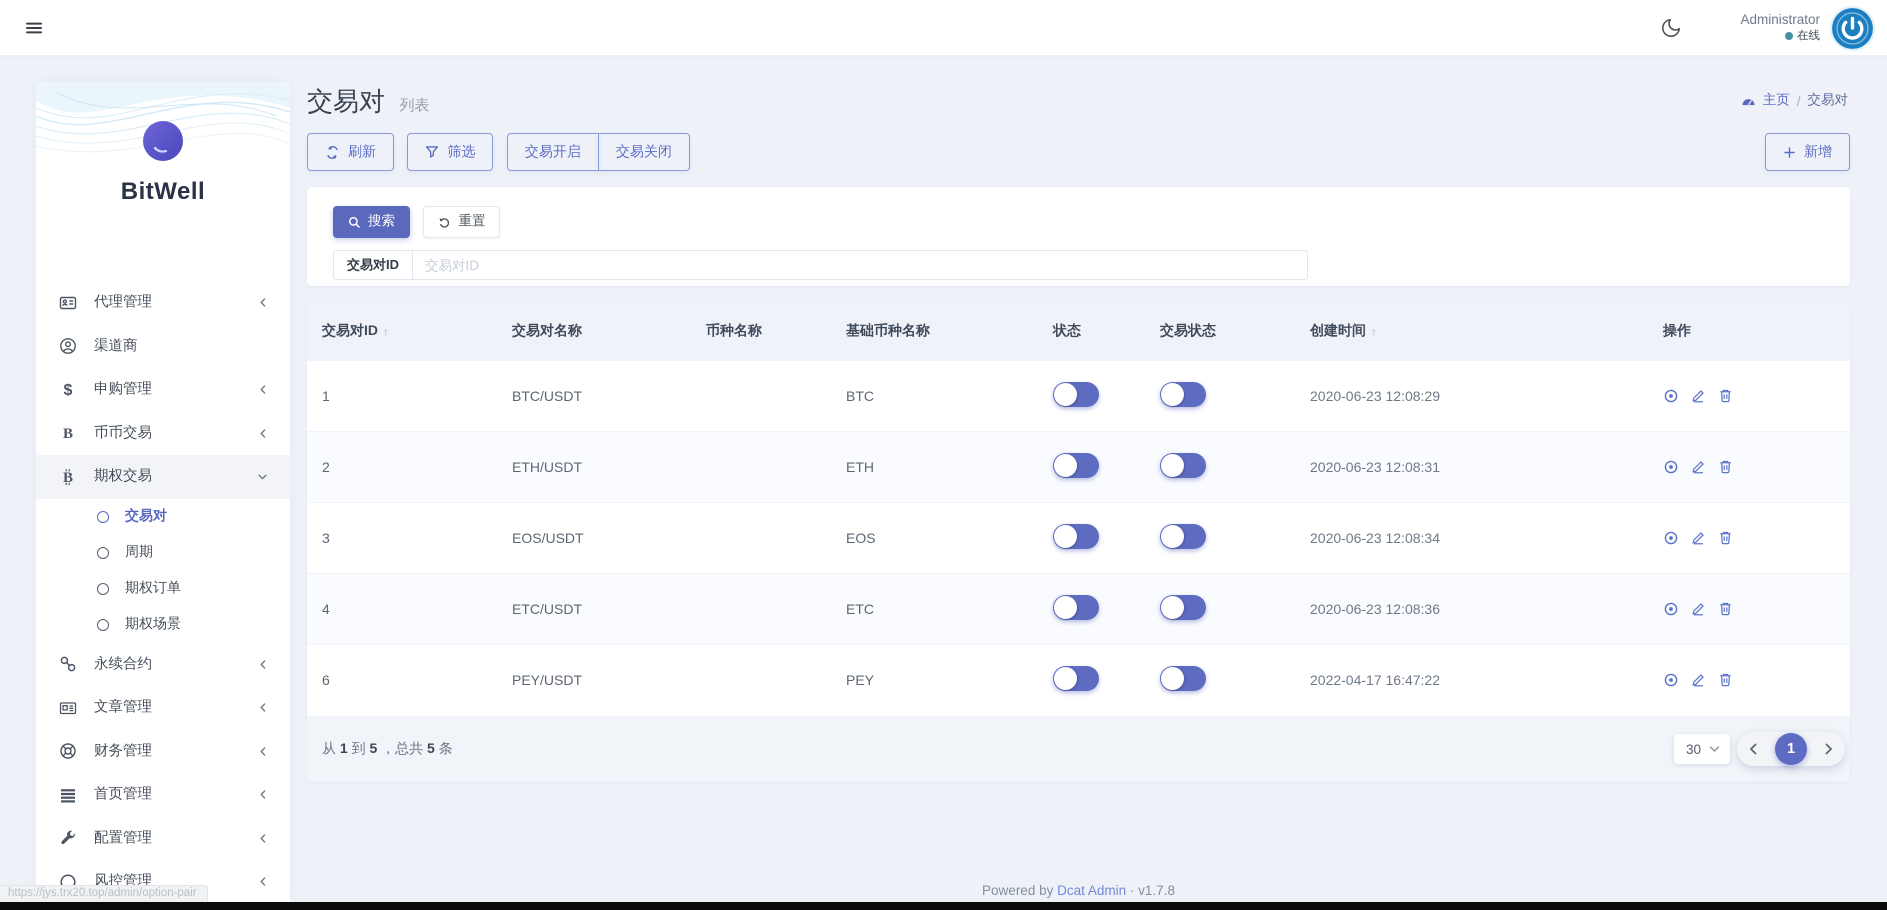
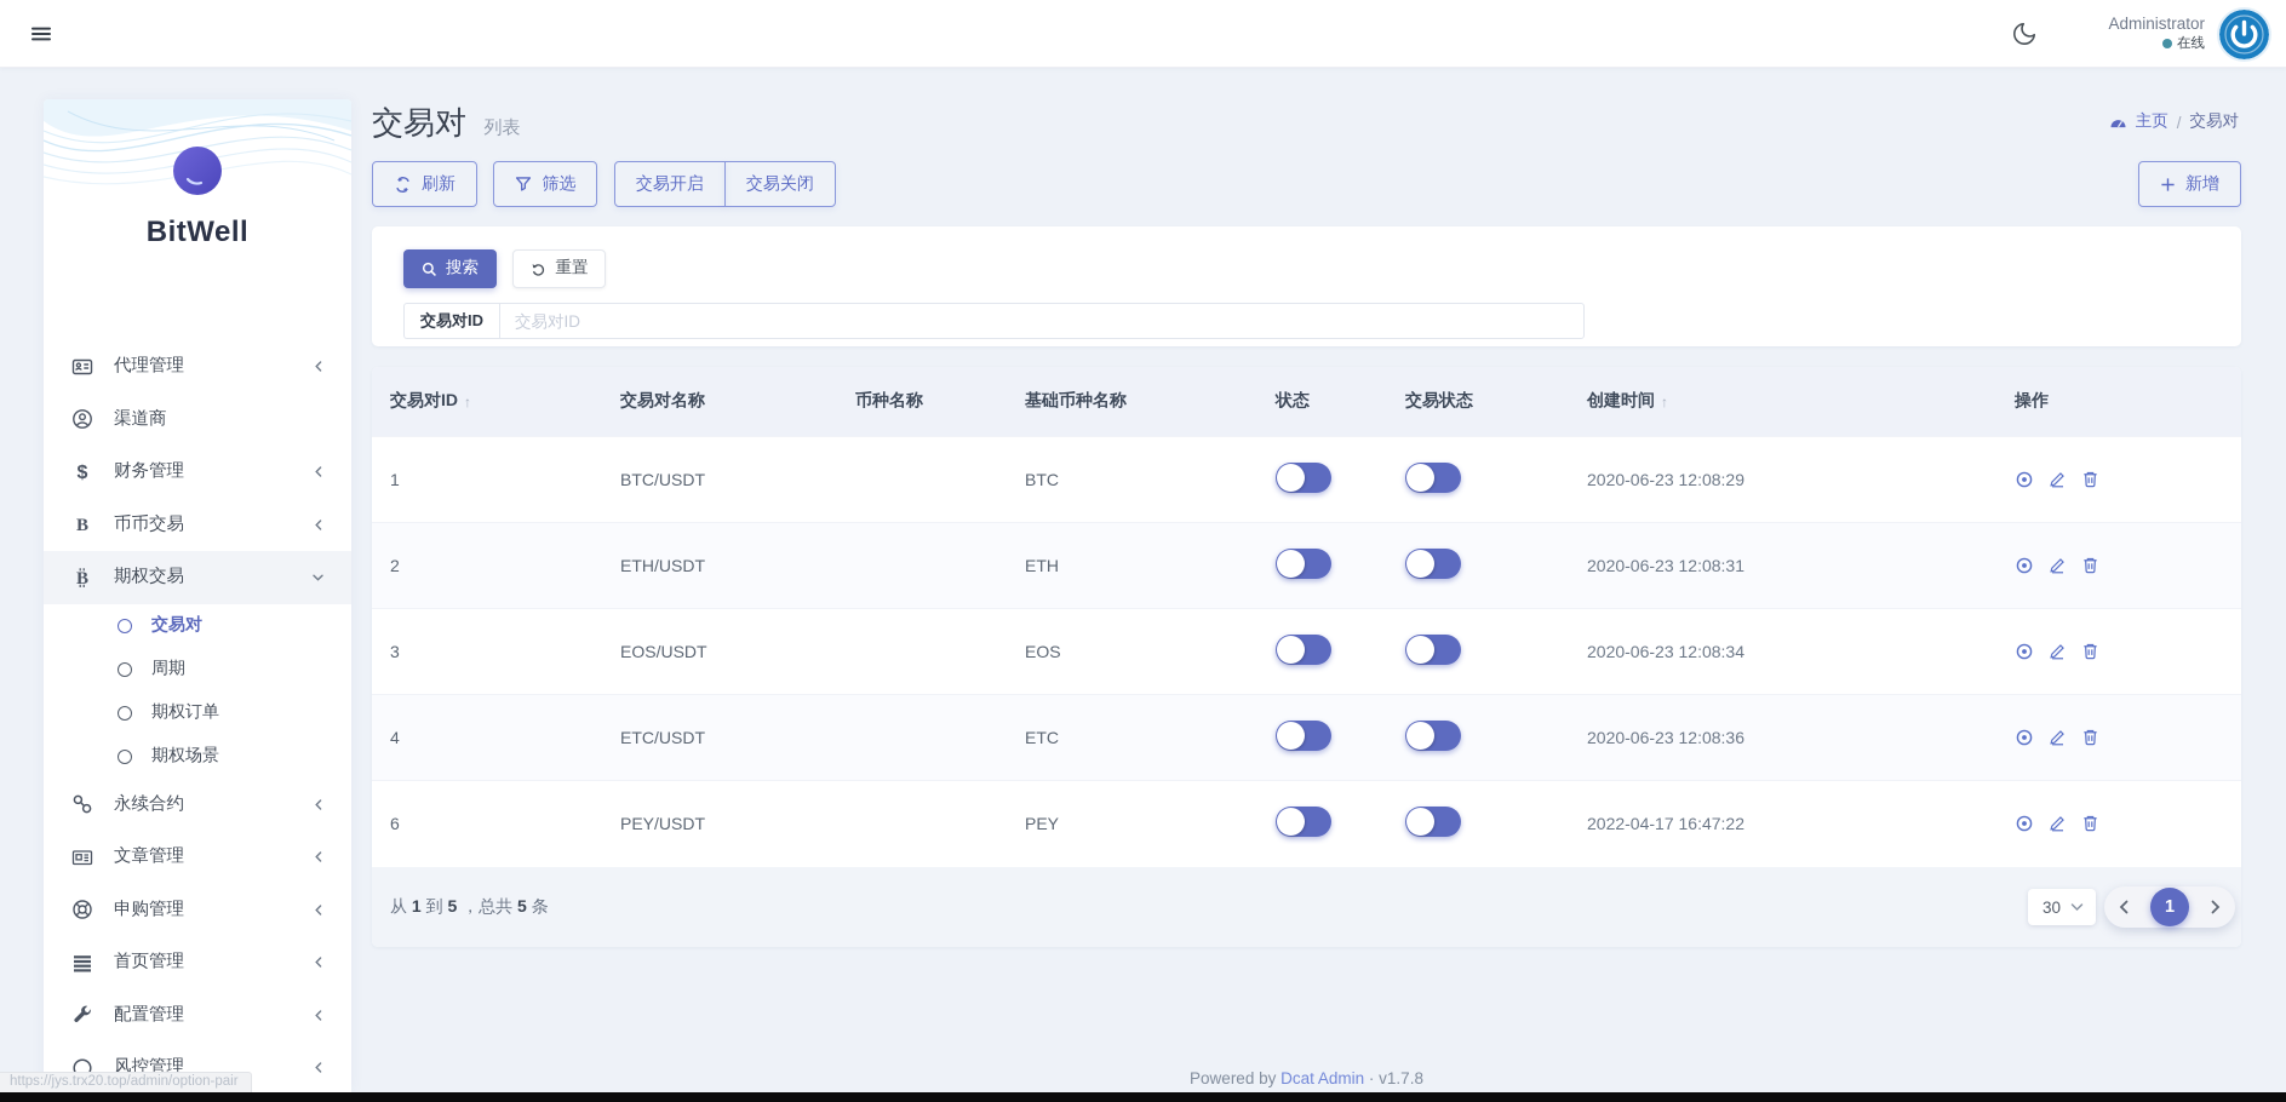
  Administrator
  在线
  BitWell
  代理管理
  渠道商
  $
- 申购管理
+ 财务管理
  B
  币币交易
  B
  期权交易
  交易对
  周期
  期权订单
  期权场景
  永续合约
  文章管理
- 财务管理
+ 申购管理
  首页管理
  配置管理
  风控管理
  交易对 列表
  主页
  /
  交易对
  刷新
  筛选
  交易开启
  交易关闭
  新增
  搜索
  重置
  交易对ID
  交易对ID
  交易对ID
  ↑
  交易对名称
  币种名称
  基础币种名称
  状态
  交易状态
  创建时间
  ↑
  操作
  1
  BTC/USDT
  BTC
  2020-06-23 12:08:29
  2
  ETH/USDT
  ETH
  2020-06-23 12:08:31
  3
  EOS/USDT
  EOS
  2020-06-23 12:08:34
  4
  ETC/USDT
  ETC
  2020-06-23 12:08:36
  6
  PEY/USDT
  PEY
  2022-04-17 16:47:22
  从 1 到 5 ，总共 5 条
  30
  1
  Powered by Dcat Admin · v1.7.8
  https://jys.trx20.top/admin/option-pair
